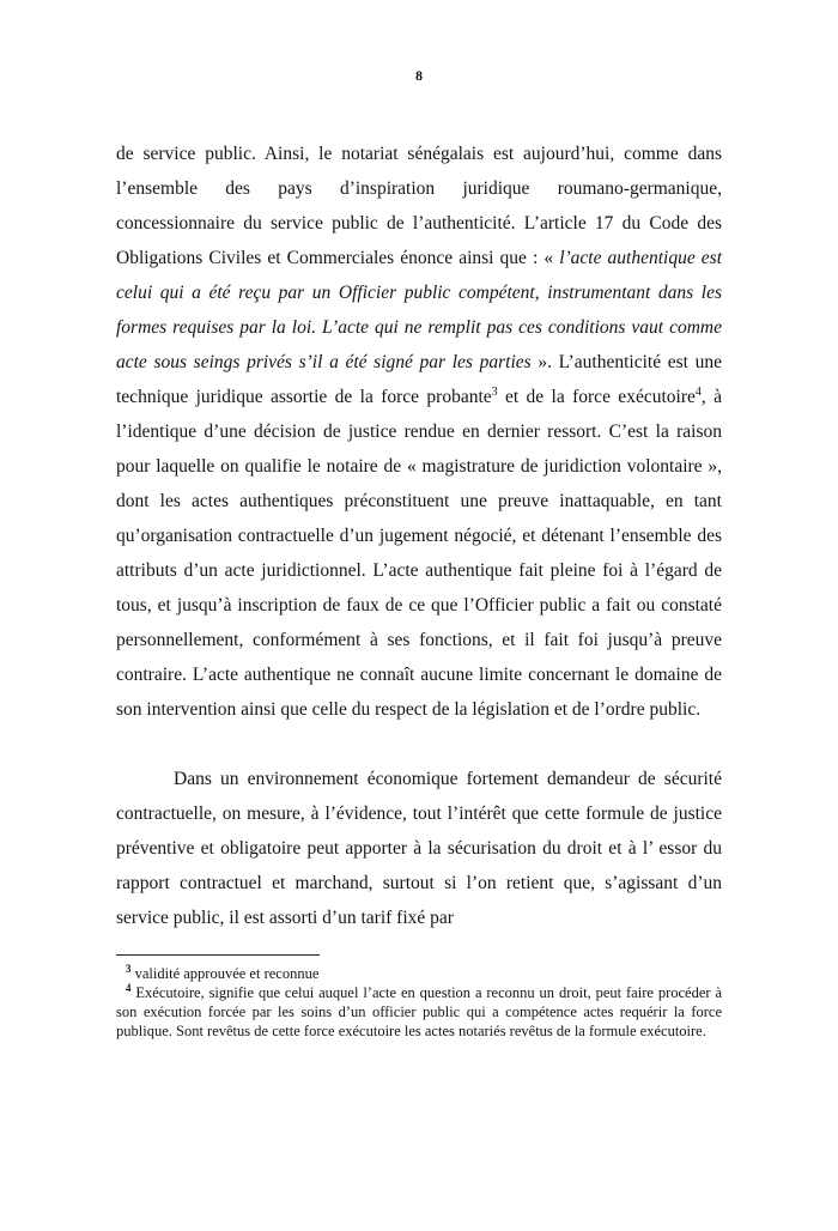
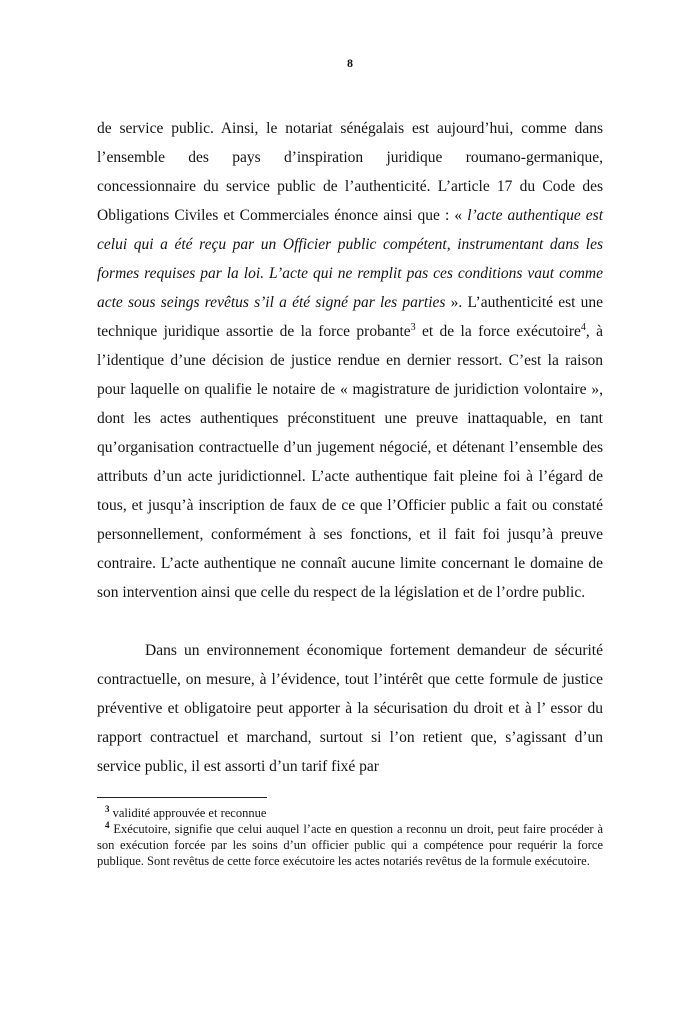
  8
- de service public. Ainsi, le notariat sénégalais est aujourd’hui, comme dans l’ensemble des pays d’inspiration juridique roumano-germanique, concessionnaire du service public de l’authenticité. L’article 17 du Code des Obligations Civiles et Commerciales énonce ainsi que : « l’acte authentique est celui qui a été reçu par un Officier public compétent, instrumentant dans les formes requises par la loi. L’acte qui ne remplit pas ces conditions vaut comme acte sous seings privés s’il a été signé par les parties ». L’authenticité est une technique juridique assortie de la force probante3 et de la force exécutoire4, à l’identique d’une décision de justice rendue en dernier ressort. C’est la raison pour laquelle on qualifie le notaire de « magistrature de juridiction volontaire », dont les actes authentiques préconstituent une preuve inattaquable, en tant qu’organisation contractuelle d’un jugement négocié, et détenant l’ensemble des attributs d’un acte juridictionnel. L’acte authentique fait pleine foi à l’égard de tous, et jusqu’à inscription de faux de ce que l’Officier public a fait ou constaté personnellement, conformément à ses fonctions, et il fait foi jusqu’à preuve contraire. L’acte authentique ne connaît aucune limite concernant le domaine de son intervention ainsi que celle du respect de la législation et de l’ordre public.
+ de service public. Ainsi, le notariat sénégalais est aujourd’hui, comme dans l’ensemble des pays d’inspiration juridique roumano-germanique, concessionnaire du service public de l’authenticité. L’article 17 du Code des Obligations Civiles et Commerciales énonce ainsi que : « l’acte authentique est celui qui a été reçu par un Officier public compétent, instrumentant dans les formes requises par la loi. L’acte qui ne remplit pas ces conditions vaut comme acte sous seings revêtus s’il a été signé par les parties ». L’authenticité est une technique juridique assortie de la force probante3 et de la force exécutoire4, à l’identique d’une décision de justice rendue en dernier ressort. C’est la raison pour laquelle on qualifie le notaire de « magistrature de juridiction volontaire », dont les actes authentiques préconstituent une preuve inattaquable, en tant qu’organisation contractuelle d’un jugement négocié, et détenant l’ensemble des attributs d’un acte juridictionnel. L’acte authentique fait pleine foi à l’égard de tous, et jusqu’à inscription de faux de ce que l’Officier public a fait ou constaté personnellement, conformément à ses fonctions, et il fait foi jusqu’à preuve contraire. L’acte authentique ne connaît aucune limite concernant le domaine de son intervention ainsi que celle du respect de la législation et de l’ordre public.
  Dans un environnement économique fortement demandeur de sécurité contractuelle, on mesure, à l’évidence, tout l’intérêt que cette formule de justice préventive et obligatoire peut apporter à la sécurisation du droit et à l’ essor du rapport contractuel et marchand, surtout si l’on retient que, s’agissant d’un service public, il est assorti d’un tarif fixé par
  3 validité approuvée et reconnue
- 4 Exécutoire, signifie que celui auquel l’acte en question a reconnu un droit, peut faire procéder à son exécution forcée par les soins d’un officier public qui a compétence actes requérir la force publique. Sont revêtus de cette force exécutoire les actes notariés revêtus de la formule exécutoire.
+ 4 Exécutoire, signifie que celui auquel l’acte en question a reconnu un droit, peut faire procéder à son exécution forcée par les soins d’un officier public qui a compétence pour requérir la force publique. Sont revêtus de cette force exécutoire les actes notariés revêtus de la formule exécutoire.
